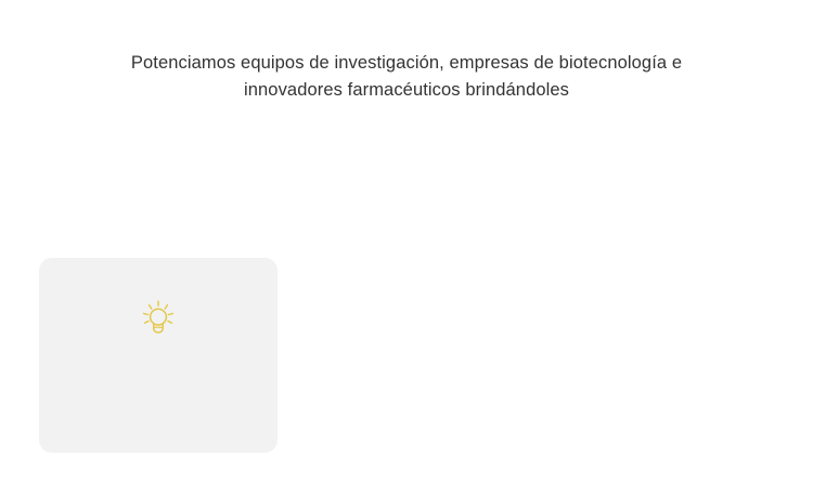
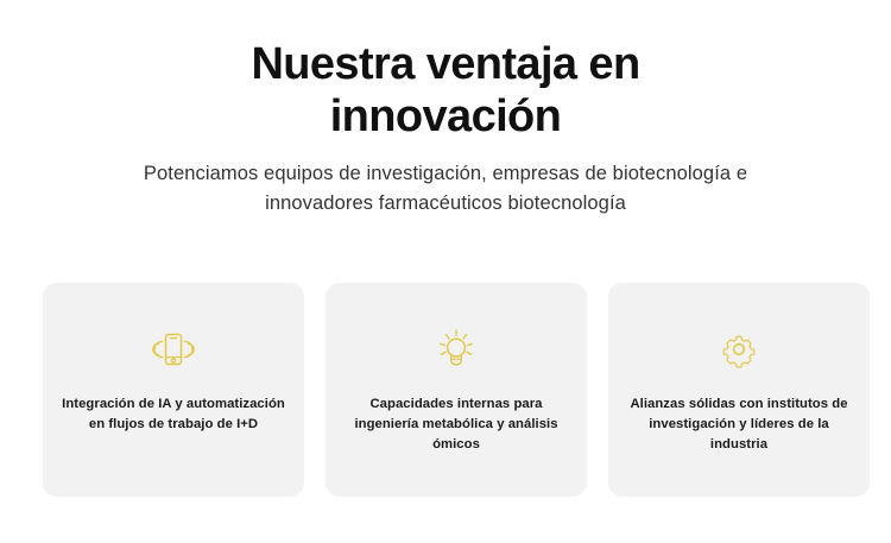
+ Nuestra ventaja en innovación
- Potenciamos equipos de investigación, empresas de biotecnología e innovadores farmacéuticos brindándoles
+ Potenciamos equipos de investigación, empresas de biotecnología e innovadores farmacéuticos biotecnología
+ Integración de IA y automatización en flujos de trabajo de I+D
+ Capacidades internas para ingeniería metabólica y análisis ómicos
+ Alianzas sólidas con institutos de investigación y líderes de la industria
